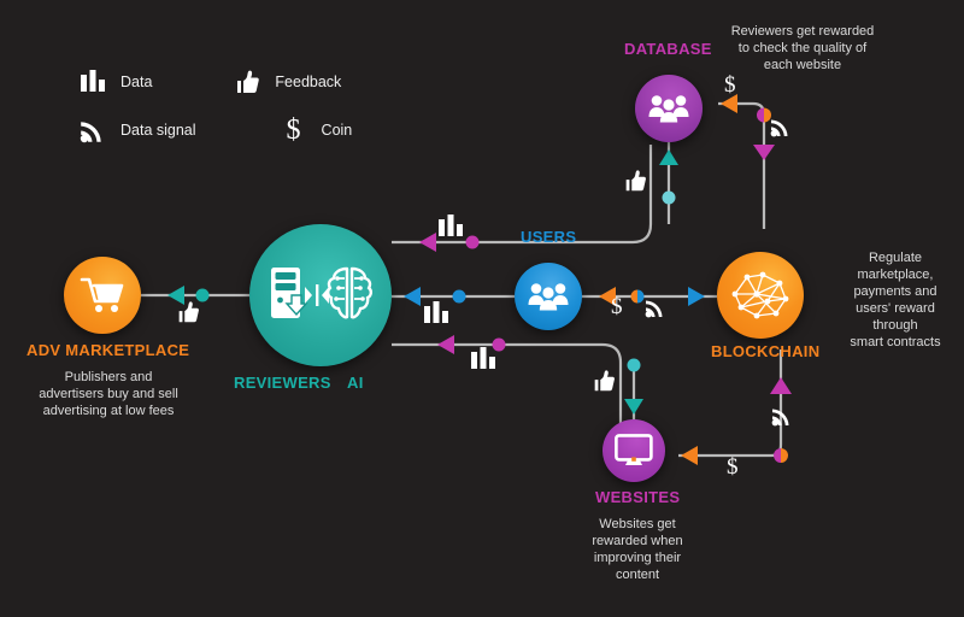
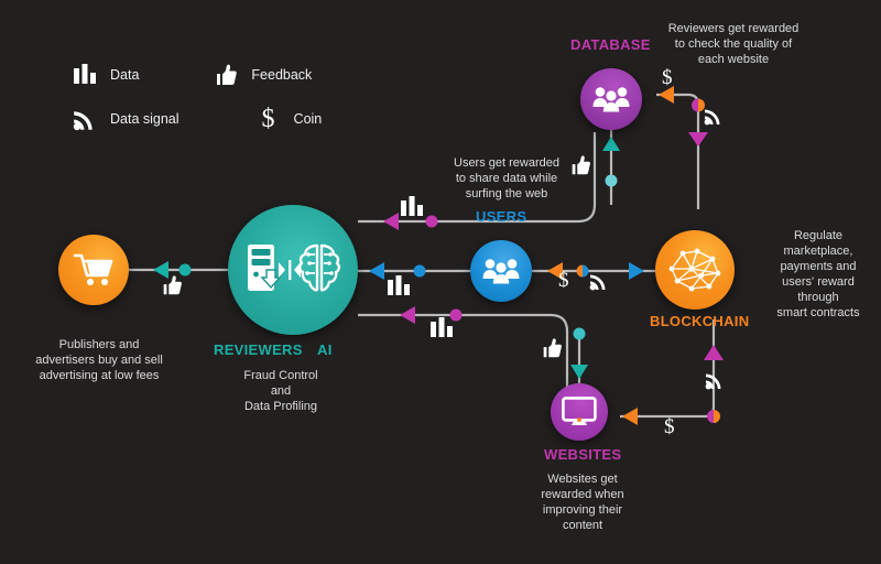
  Data
  Feedback
  Data signal
  $
  Coin
  $
  $
  $
- ADV MARKETPLACE
  Publishers and
  advertisers buy and sell
  advertising at low fees
  REVIEWERS
  AI
+ Fraud Control
+ and
+ Data Profiling
  USERS
+ Users get rewarded
+ to share data while
+ surfing the web
  BLOCKCHAIN
  Regulate
  marketplace,
  payments and
  users' reward through
  smart contracts
  DATABASE
  Reviewers get rewarded
  to check the quality of
  each website
  WEBSITES
  Websites get
  rewarded when
  improving their
  content
